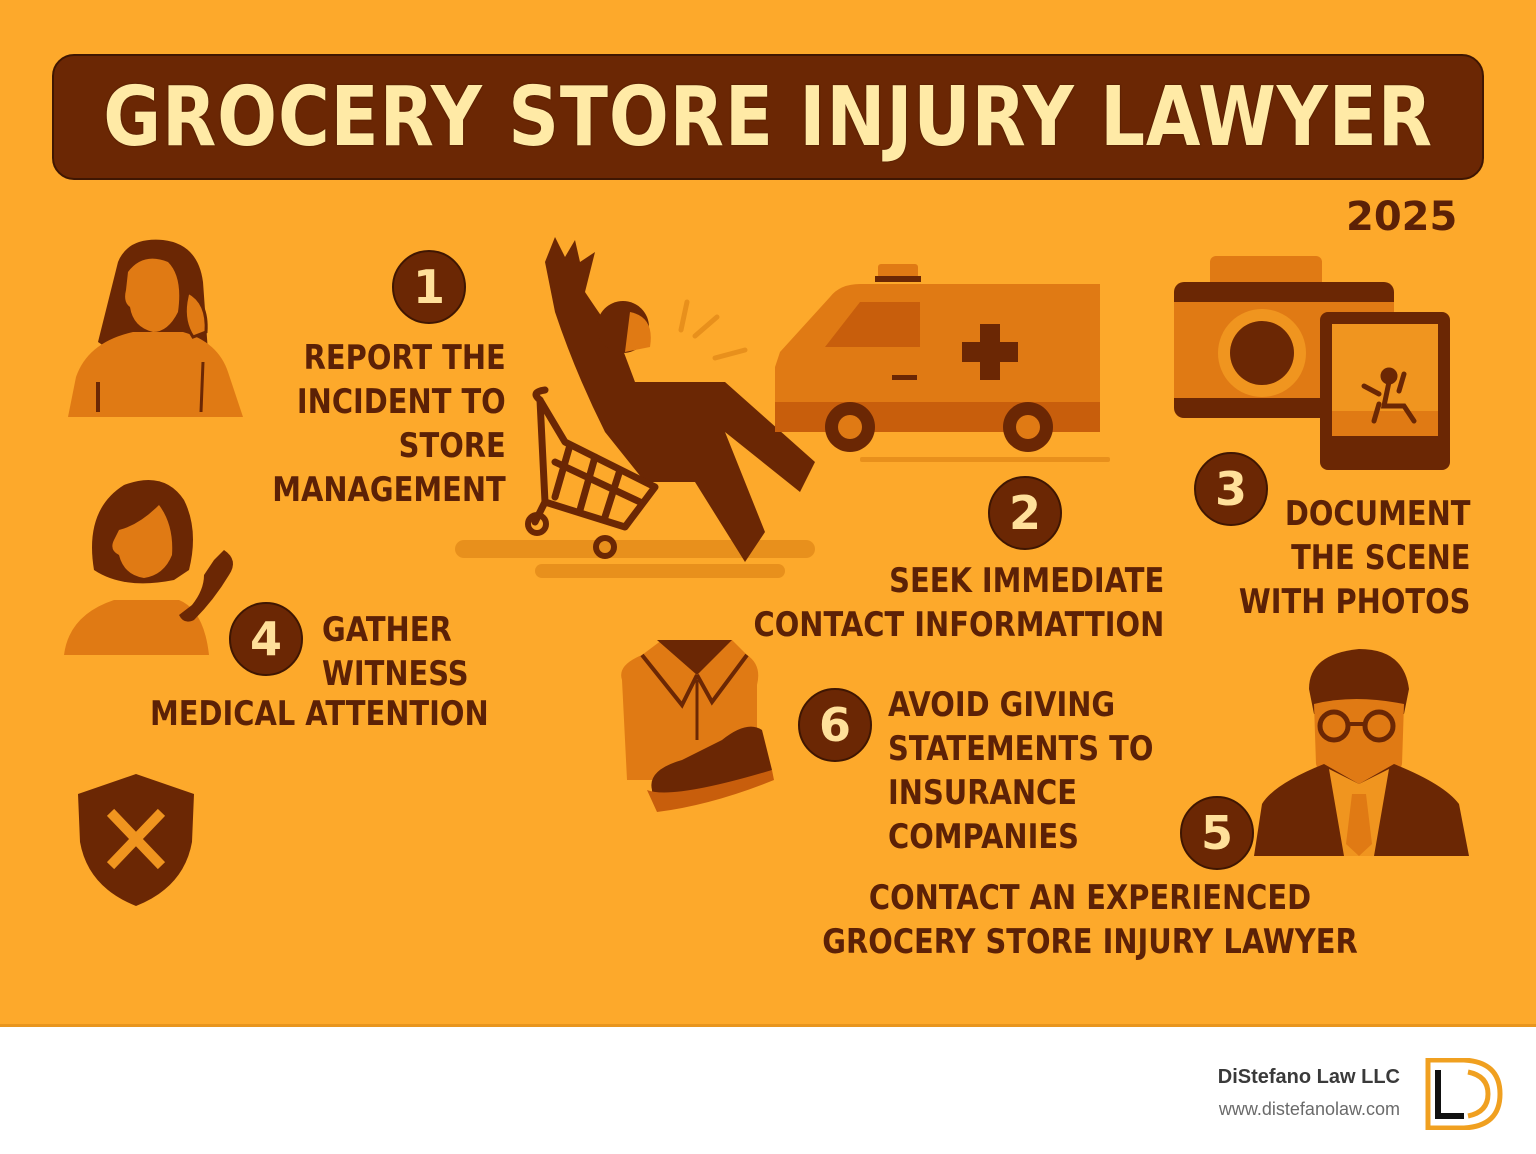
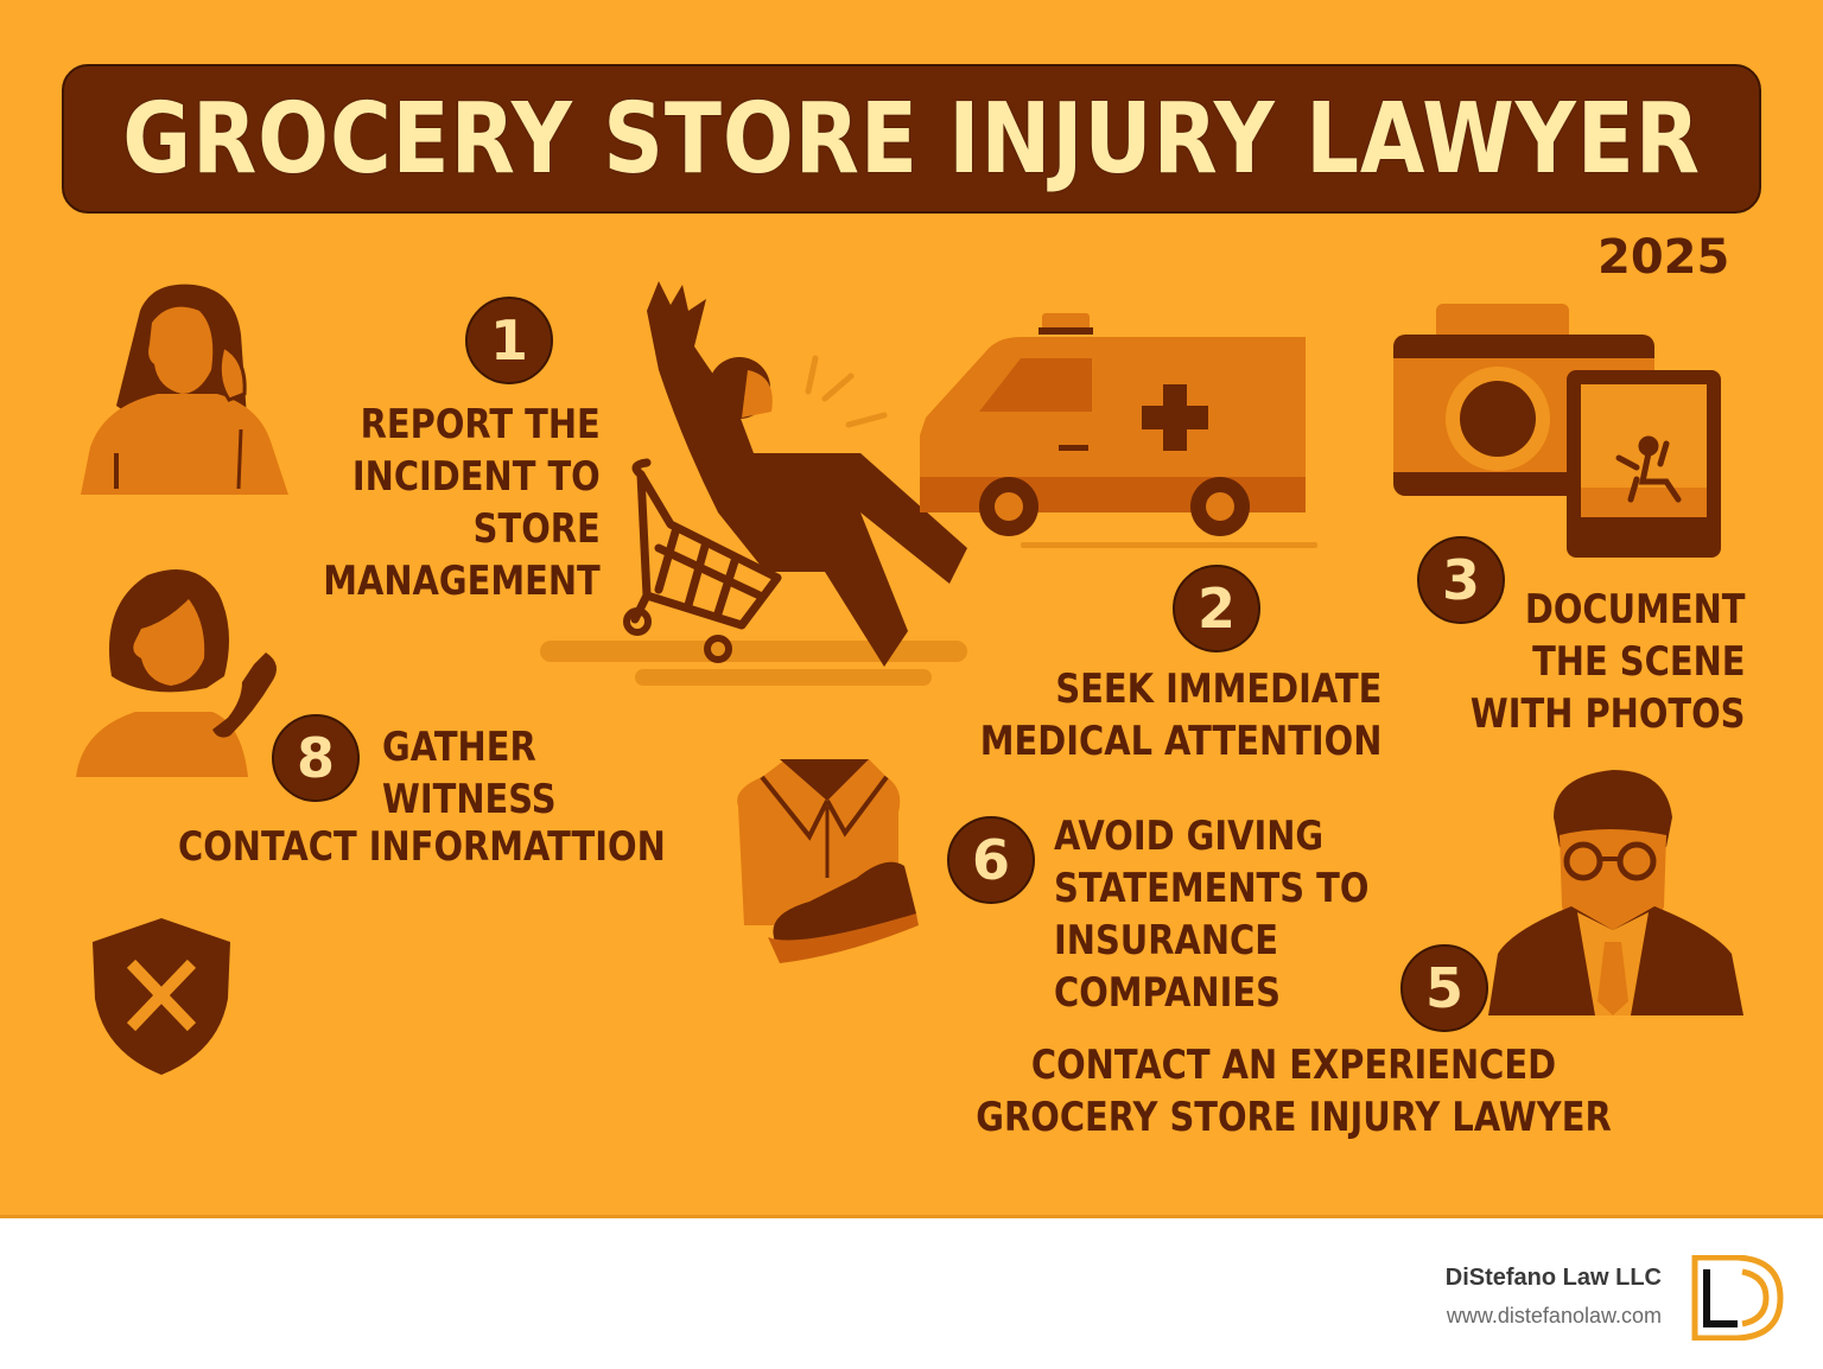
  GROCERY STORE INJURY LAWYER
  2025
  1
  REPORT THE
  INCIDENT TO
  STORE
  MANAGEMENT
  2
  SEEK IMMEDIATE
- CONTACT INFORMATTION
+ MEDICAL ATTENTION
  3
  DOCUMENT
  THE SCENE
  WITH PHOTOS
- 4
+ 8
  GATHER
  WITNESS
- MEDICAL ATTENTION
+ CONTACT INFORMATTION
  6
  AVOID GIVING
  STATEMENTS TO
  INSURANCE
  COMPANIES
  5
  CONTACT AN EXPERIENCED
  GROCERY STORE INJURY LAWYER
  DiStefano Law LLC
  www.distefanolaw.com
